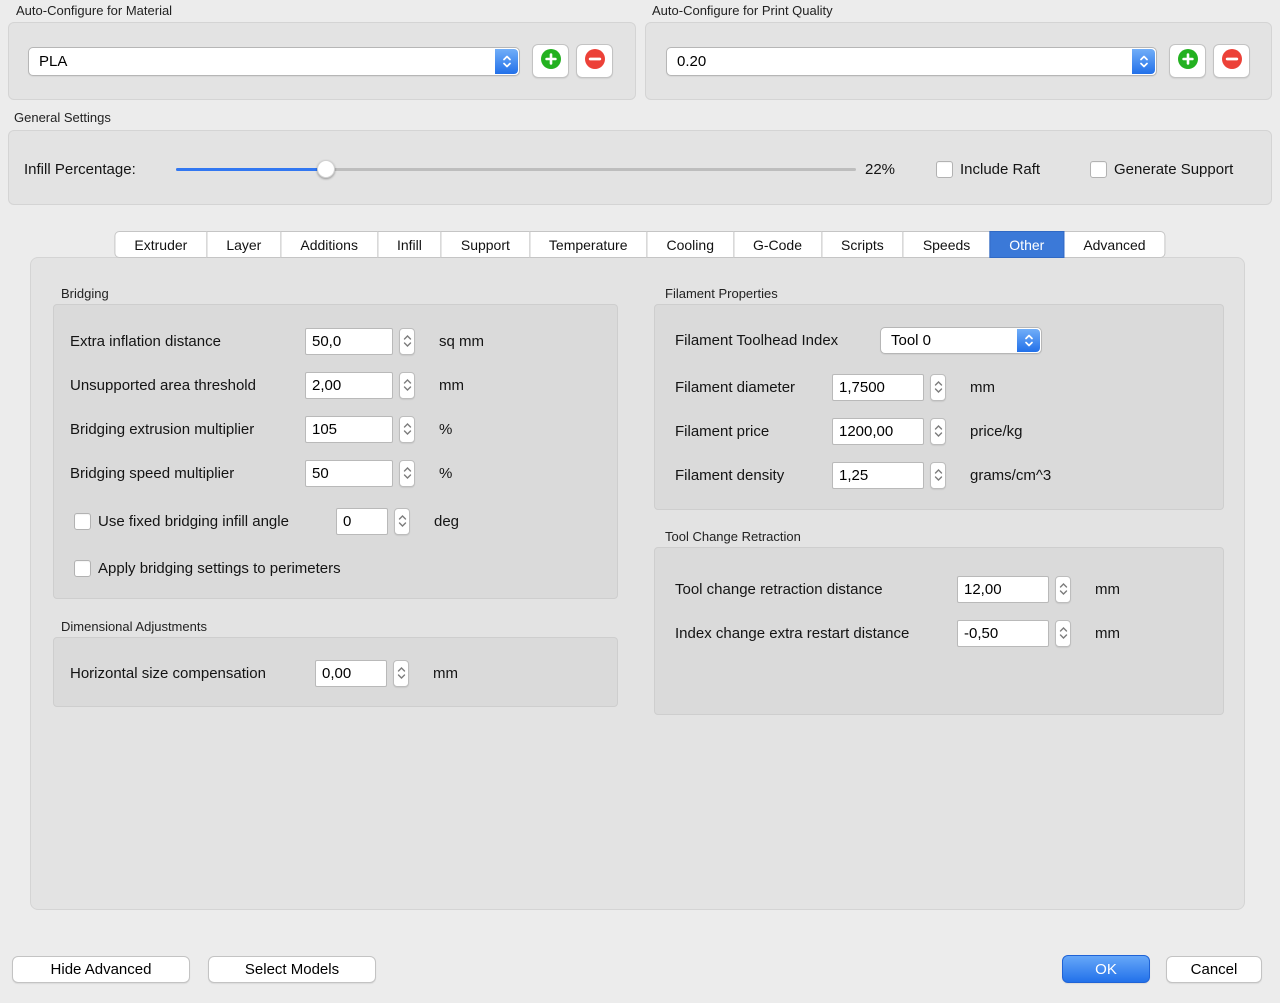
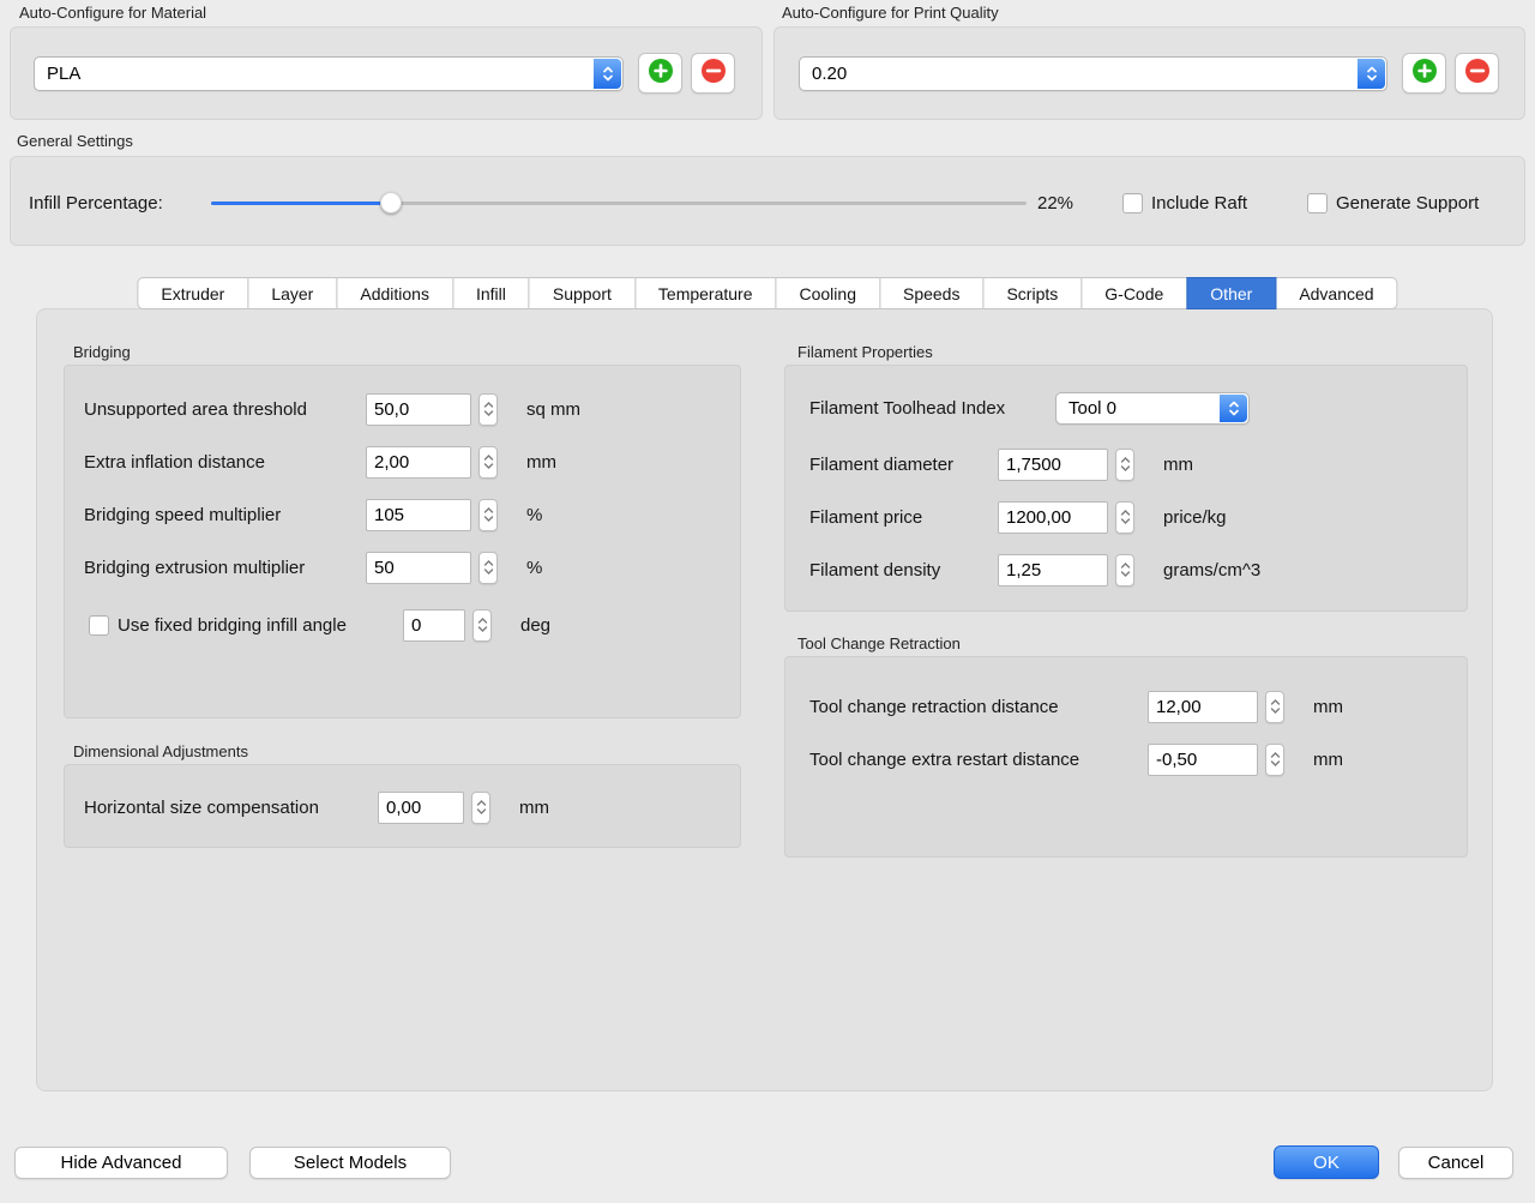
  Auto-Configure for Material
  PLA
  Auto-Configure for Print Quality
  0.20
  General Settings
  Infill Percentage:
  22%
  Include Raft
  Generate Support
  Extruder
  Layer
  Additions
  Infill
  Support
  Temperature
  Cooling
- G-Code
+ Speeds
  Scripts
- Speeds
+ G-Code
  Other
  Advanced
  Bridging
- Extra inflation distance
+ Unsupported area threshold
  50,0
  sq mm
- Unsupported area threshold
+ Extra inflation distance
  2,00
  mm
- Bridging extrusion multiplier
+ Bridging speed multiplier
  105
  %
- Bridging speed multiplier
+ Bridging extrusion multiplier
  50
  %
  Use fixed bridging infill angle
  0
  deg
- Apply bridging settings to perimeters
  Dimensional Adjustments
  Horizontal size compensation
  0,00
  mm
  Filament Properties
  Filament Toolhead Index
  Tool 0
  Filament diameter
  1,7500
  mm
  Filament price
  1200,00
  price/kg
  Filament density
  1,25
  grams/cm^3
  Tool Change Retraction
  Tool change retraction distance
  12,00
  mm
- Index change extra restart distance
+ Tool change extra restart distance
  -0,50
  mm
  Hide Advanced
  Select Models
  OK
  Cancel
